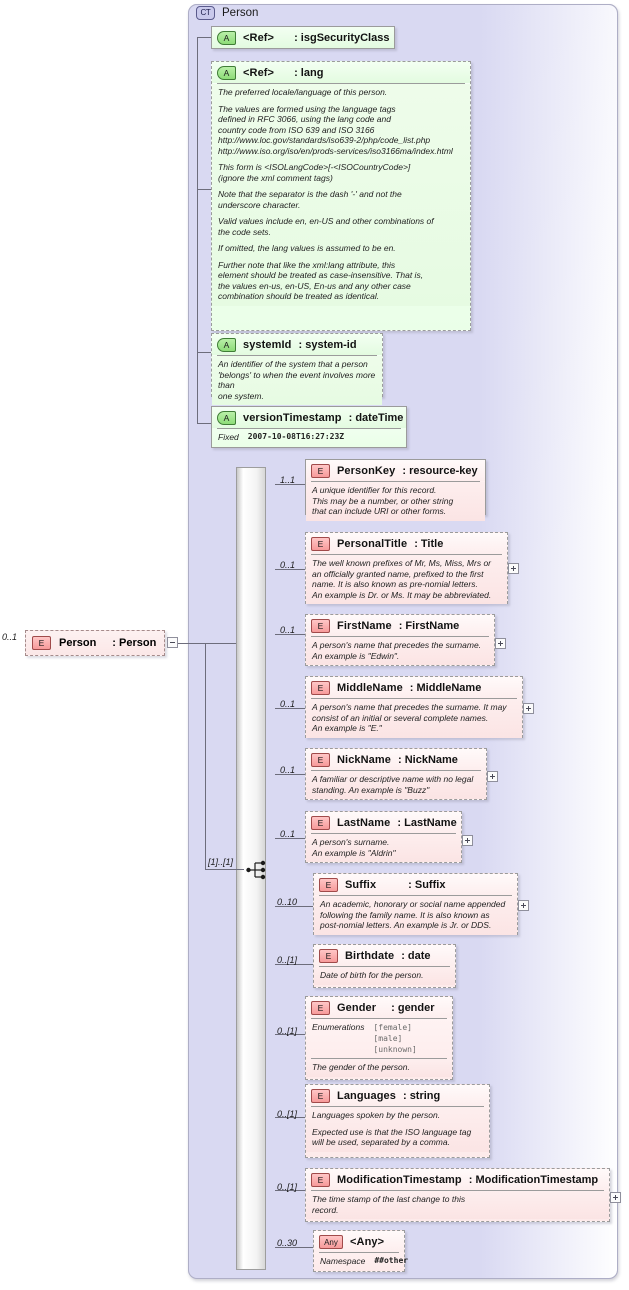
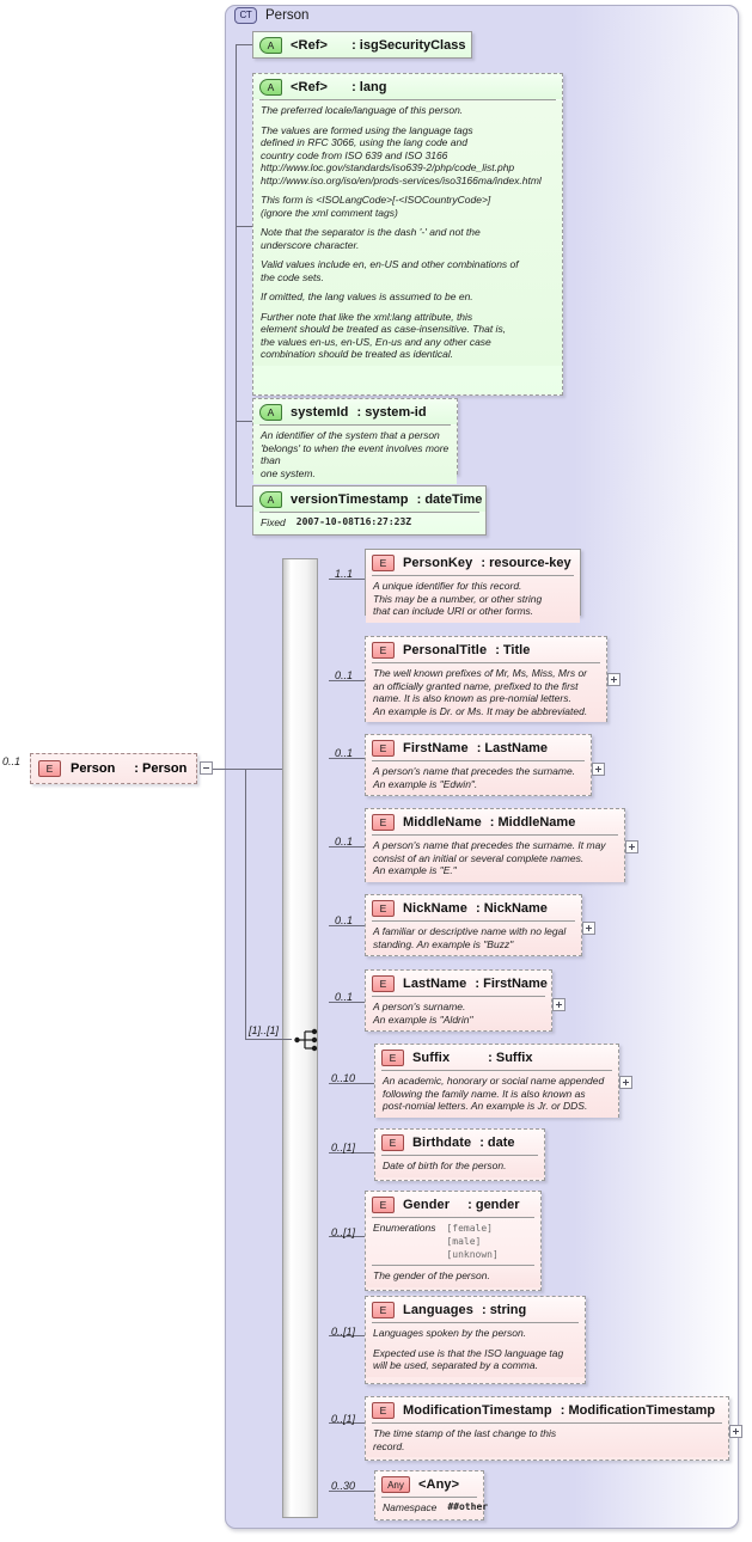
  CT
  Person
  0..1
  E
  Person
  : Person
  A
  <Ref>
  : isgSecurityClass
  A
  <Ref>
  : lang
  The preferred locale/language of this person.
  The values are formed using the language tags
  defined in RFC 3066, using the lang code and
  country code from ISO 639 and ISO 3166
  http://www.loc.gov/standards/iso639-2/php/code_list.php
  http://www.iso.org/iso/en/prods-services/iso3166ma/index.html
  This form is <ISOLangCode>[-<ISOCountryCode>]
  (ignore the xml comment tags)
  Note that the separator is the dash '-' and not the
  underscore character.
  Valid values include en, en-US and other combinations of
  the code sets.
  If omitted, the lang values is assumed to be en.
  Further note that like the xml:lang attribute, this
  element should be treated as case-insensitive. That is,
  the values en-us, en-US, En-us and any other case
  combination should be treated as identical.
  A
  systemId
  : system-id
  An identifier of the system that a person
  'belongs' to when the event involves more than
  one system.
  A
  versionTimestamp
  : dateTime
  Fixed
  2007-10-08T16:27:23Z
  [1]..[1]
  1..1
  E
  PersonKey
  : resource-key
  A unique identifier for this record.
  This may be a number, or other string
  that can include URI or other forms.
  0..1
  E
  PersonalTitle
  : Title
  The well known prefixes of Mr, Ms, Miss, Mrs or
  an officially granted name, prefixed to the first
  name. It is also known as pre-nomial letters.
  An example is Dr. or Ms. It may be abbreviated.
  0..1
  E
  FirstName
- : FirstName
+ : LastName
  A person's name that precedes the surname.
  An example is "Edwin".
  0..1
  E
  MiddleName
  : MiddleName
  A person's name that precedes the surname. It may
  consist of an initial or several complete names.
  An example is "E."
  0..1
  E
  NickName
  : NickName
  A familiar or descriptive name with no legal
  standing. An example is "Buzz"
  0..1
  E
  LastName
- : LastName
+ : FirstName
  A person's surname.
  An example is "Aldrin"
  0..10
  E
  Suffix
  : Suffix
  An academic, honorary or social name appended
  following the family name. It is also known as
  post-nomial letters. An example is Jr. or DDS.
  0..[1]
  E
  Birthdate
  : date
  Date of birth for the person.
  0..[1]
  E
  Gender
  : gender
  Enumerations
  [female]
  [male]
  [unknown]
  The gender of the person.
  0..[1]
  E
  Languages
  : string
  Languages spoken by the person.
  Expected use is that the ISO language tag
  will be used, separated by a comma.
  0..[1]
  E
  ModificationTimestamp
  : ModificationTimestamp
  The time stamp of the last change to this
  record.
  0..30
  Any
  <Any>
  Namespace
  ##other
